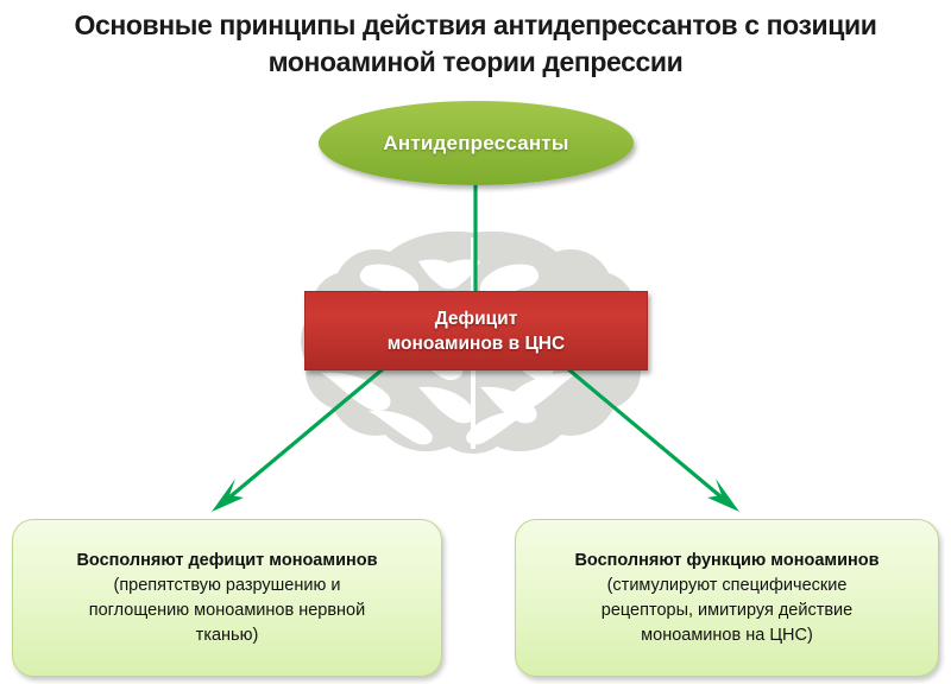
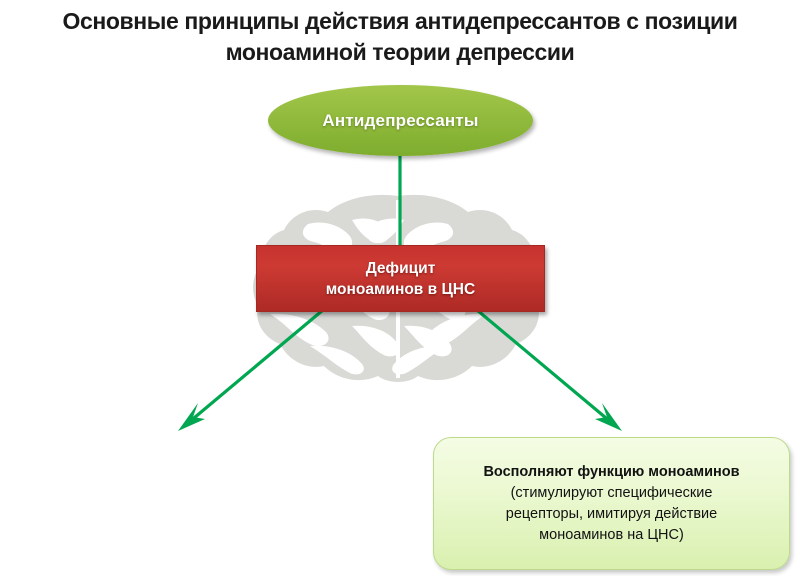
  Основные принципы действия антидепрессантов с позиции
  моноаминой теории депрессии
  Антидепрессанты
  Дефицит
  моноаминов в ЦНС
- Восполняют дефицит моноаминов
- (препятствую разрушению и
- поглощению моноаминов нервной
- тканью)
  Восполняют функцию моноаминов
  (стимулируют специфические
  рецепторы, имитируя действие
  моноаминов на ЦНС)
